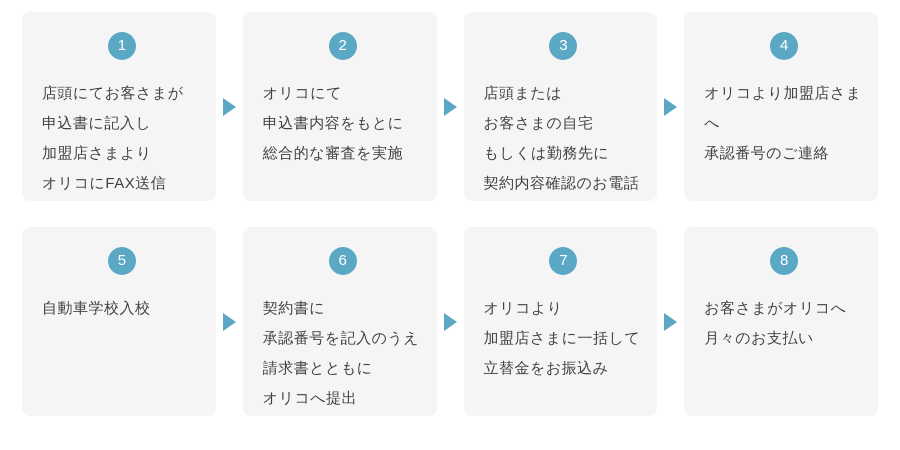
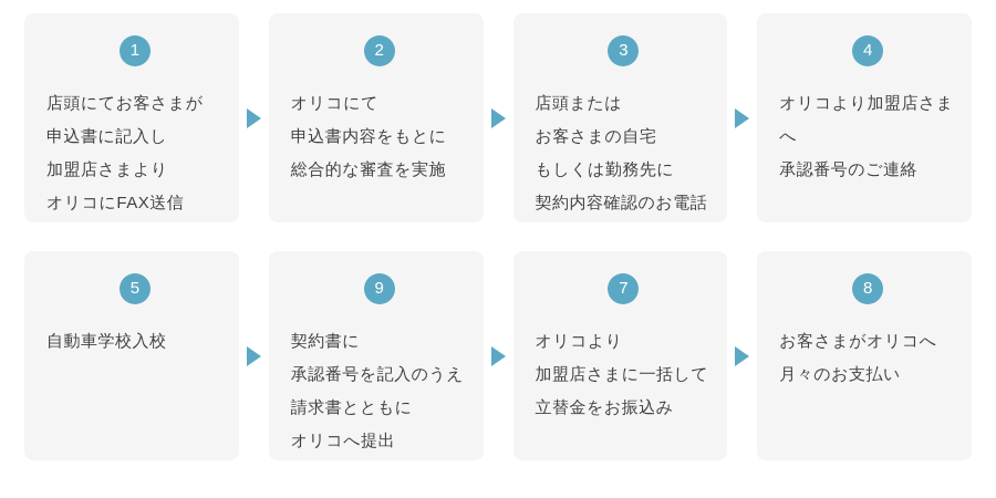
  1
  店頭にてお客さまが
  申込書に記入し
  加盟店さまより
  オリコにFAX送信
  2
  オリコにて
  申込書内容をもとに
  総合的な審査を実施
  3
  店頭または
  お客さまの自宅
  もしくは勤務先に
  契約内容確認のお電話
  4
  オリコより加盟店さまへ
  承認番号のご連絡
  5
  自動車学校入校
- 6
+ 9
  契約書に
  承認番号を記入のうえ
  請求書とともに
  オリコへ提出
  7
  オリコより
  加盟店さまに一括して
  立替金をお振込み
  8
  お客さまがオリコへ
  月々のお支払い
